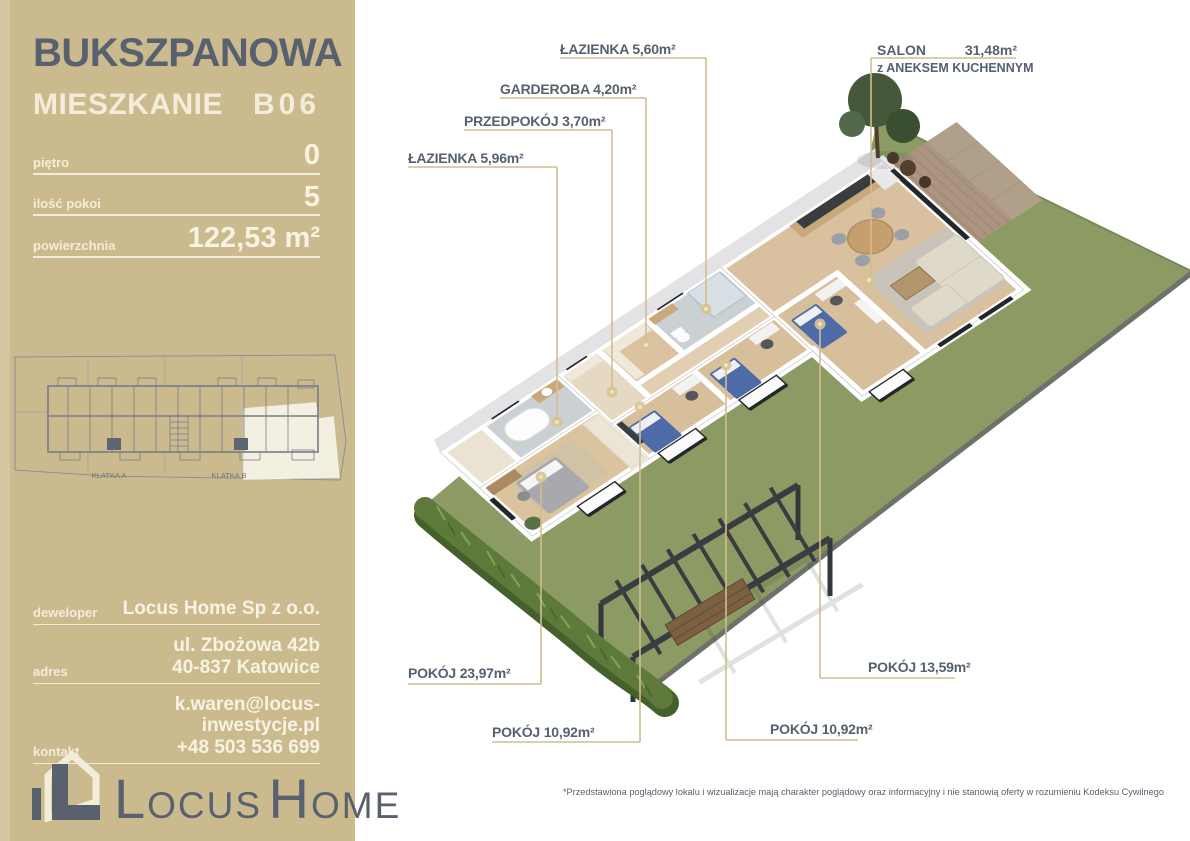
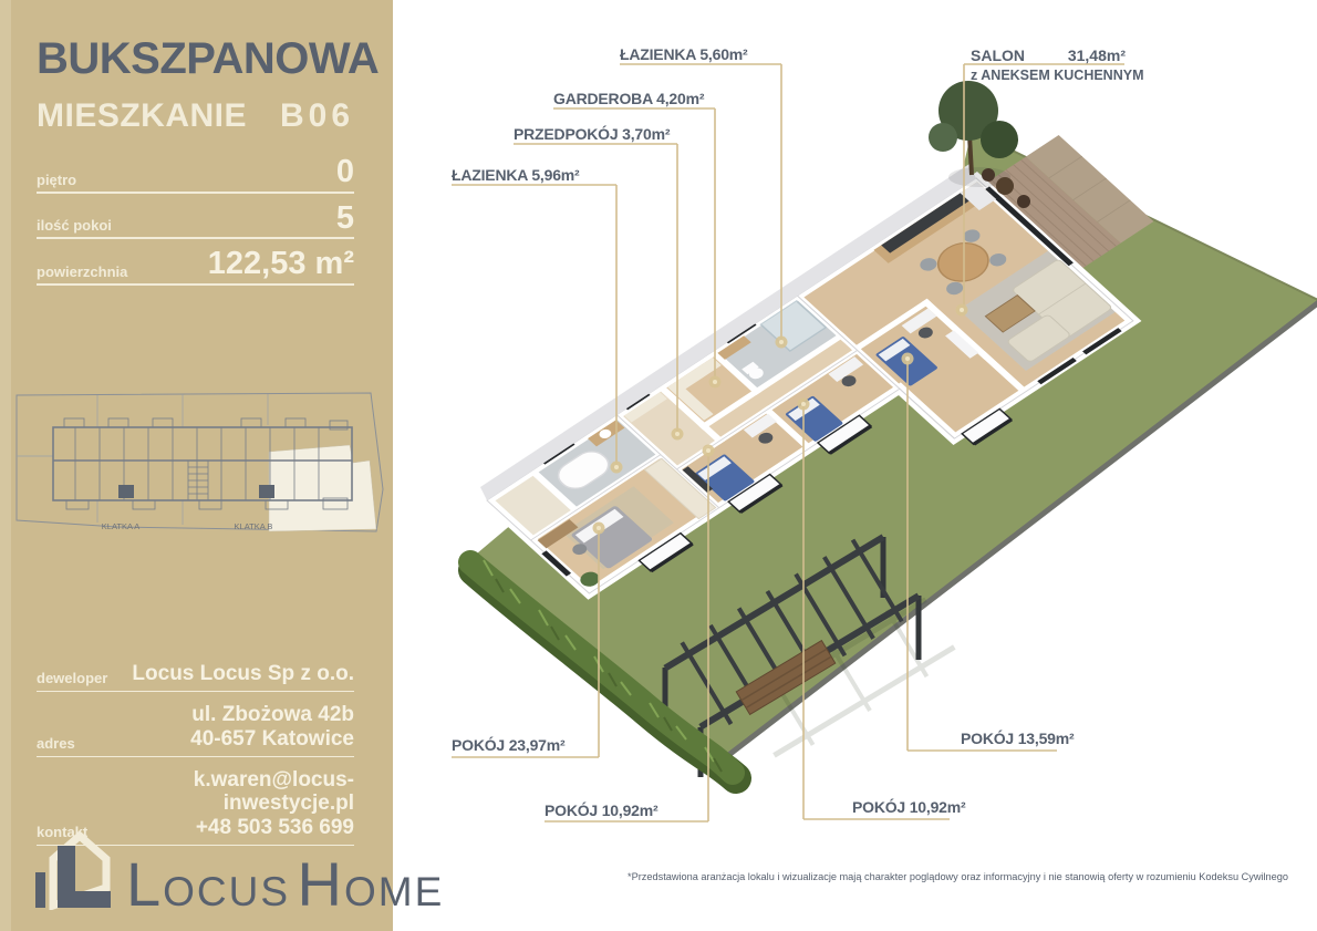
  ŁAZIENKA 5,60m²
  GARDEROBA 4,20m²
  PRZEDPOKÓJ 3,70m²
  ŁAZIENKA 5,96m²
  SALON
  31,48m²
  z ANEKSEM KUCHENNYM
  POKÓJ 23,97m²
  POKÓJ 10,92m²
  POKÓJ 10,92m²
  POKÓJ 13,59m²
- *Przedstawiona poglądowy lokalu i wizualizacje mają charakter poglądowy oraz informacyjny i nie stanowią oferty w rozumieniu Kodeksu Cywilnego
+ *Przedstawiona aranżacja lokalu i wizualizacje mają charakter poglądowy oraz informacyjny i nie stanowią oferty w rozumieniu Kodeksu Cywilnego
  BUKSZPANOWA
  MIESZKANIE
  B06
  piętro
  0
  ilość pokoi
  5
  powierzchnia
  122,53 m²
  KLATKA A
  KLATKA B
  deweloper
- Locus Home Sp z o.o.
+ Locus Locus Sp z o.o.
  adres
  ul. Zbożowa 42b
- 40-837 Katowice
+ 40-657 Katowice
  kontat
  k.waren@locus-inwestycje.pl
  +48 503 536 699
  LOCUS HOME
